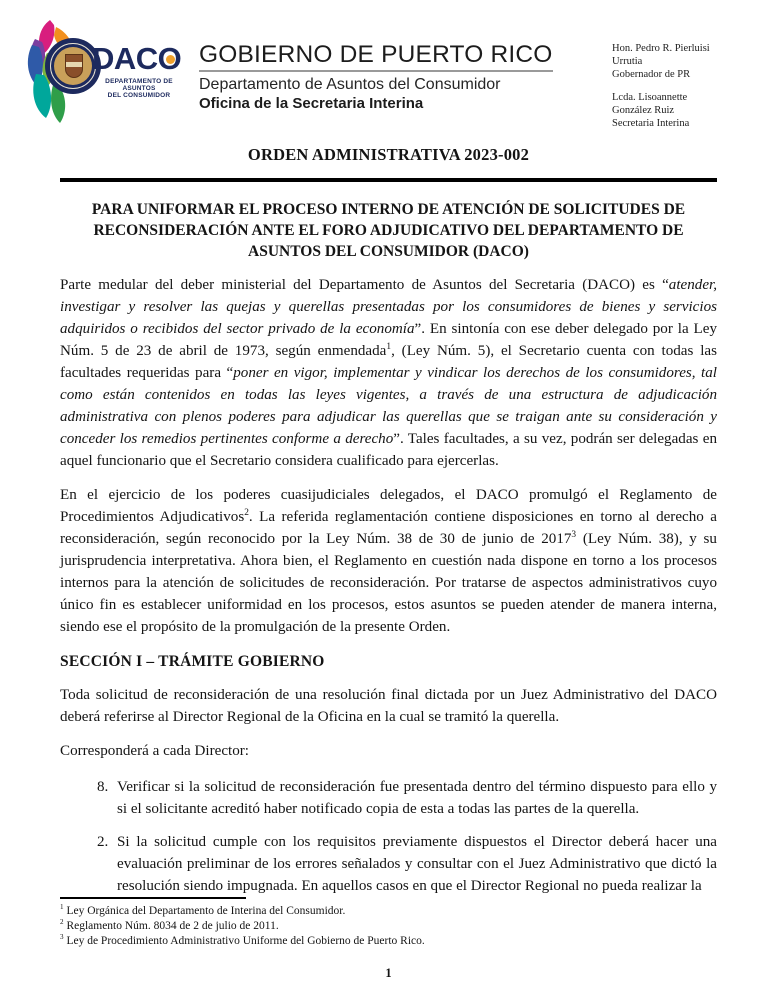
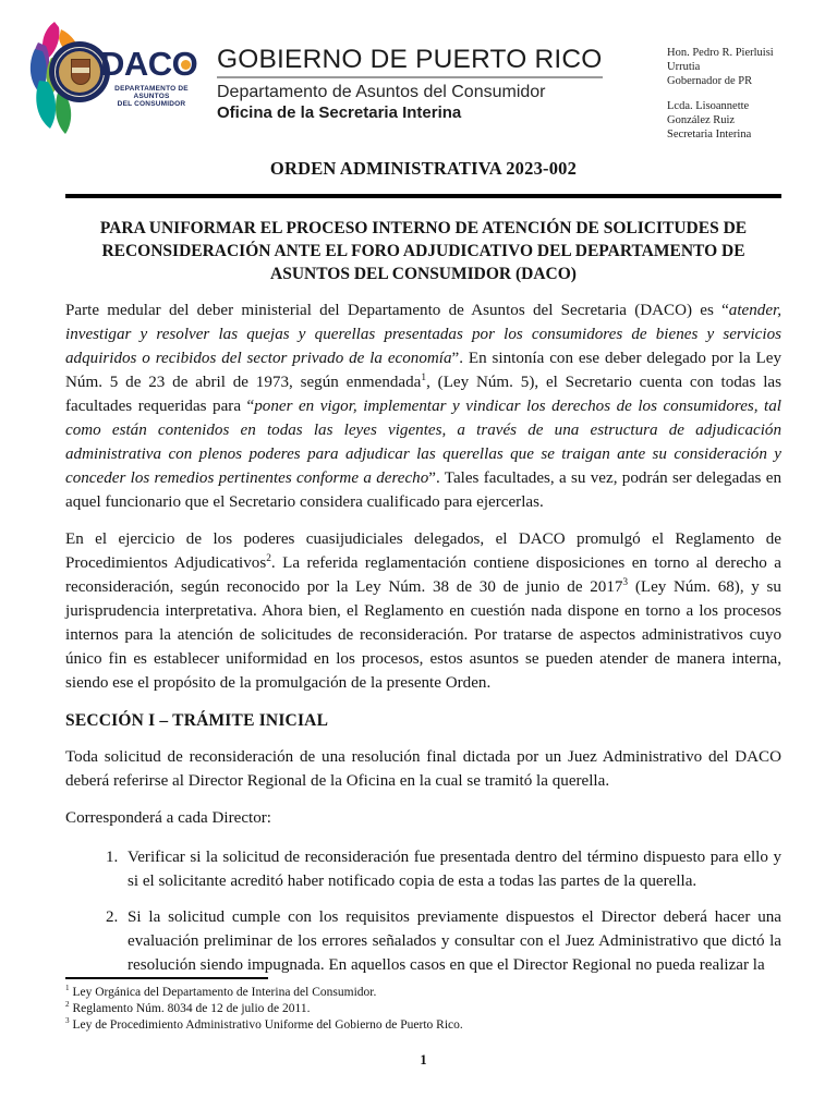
  DACO
  GOBIERNO DE PUERTO RICO
  Departamento de Asuntos del Consumidor
  Oficina de la Secretaria Interina
  Hon. Pedro R. Pierluisi Urrutia
  Gobernador de PR
  Lcda. Lisoannette González Ruiz
  Secretaria Interina
  ORDEN ADMINISTRATIVA 2023-002
  PARA UNIFORMAR EL PROCESO INTERNO DE ATENCIÓN DE SOLICITUDES DE RECONSIDERACIÓN ANTE EL FORO ADJUDICATIVO DEL DEPARTAMENTO DE ASUNTOS DEL CONSUMIDOR (DACO)
  Parte medular del deber ministerial del Departamento de Asuntos del Secretaria (DACO) es “atender, investigar y resolver las quejas y querellas presentadas por los consumidores de bienes y servicios adquiridos o recibidos del sector privado de la economía”. En sintonía con ese deber delegado por la Ley Núm. 5 de 23 de abril de 1973, según enmendada1, (Ley Núm. 5), el Secretario cuenta con todas las facultades requeridas para “poner en vigor, implementar y vindicar los derechos de los consumidores, tal como están contenidos en todas las leyes vigentes, a través de una estructura de adjudicación administrativa con plenos poderes para adjudicar las querellas que se traigan ante su consideración y conceder los remedios pertinentes conforme a derecho”. Tales facultades, a su vez, podrán ser delegadas en aquel funcionario que el Secretario considera cualificado para ejercerlas.
- En el ejercicio de los poderes cuasijudiciales delegados, el DACO promulgó el Reglamento de Procedimientos Adjudicativos2. La referida reglamentación contiene disposiciones en torno al derecho a reconsideración, según reconocido por la Ley Núm. 38 de 30 de junio de 20173 (Ley Núm. 38), y su jurisprudencia interpretativa. Ahora bien, el Reglamento en cuestión nada dispone en torno a los procesos internos para la atención de solicitudes de reconsideración. Por tratarse de aspectos administrativos cuyo único fin es establecer uniformidad en los procesos, estos asuntos se pueden atender de manera interna, siendo ese el propósito de la promulgación de la presente Orden.
+ En el ejercicio de los poderes cuasijudiciales delegados, el DACO promulgó el Reglamento de Procedimientos Adjudicativos2. La referida reglamentación contiene disposiciones en torno al derecho a reconsideración, según reconocido por la Ley Núm. 38 de 30 de junio de 20173 (Ley Núm. 68), y su jurisprudencia interpretativa. Ahora bien, el Reglamento en cuestión nada dispone en torno a los procesos internos para la atención de solicitudes de reconsideración. Por tratarse de aspectos administrativos cuyo único fin es establecer uniformidad en los procesos, estos asuntos se pueden atender de manera interna, siendo ese el propósito de la promulgación de la presente Orden.
- SECCIÓN I – TRÁMITE GOBIERNO
+ SECCIÓN I – TRÁMITE INICIAL
  Toda solicitud de reconsideración de una resolución final dictada por un Juez Administrativo del DACO deberá referirse al Director Regional de la Oficina en la cual se tramitó la querella.
  Corresponderá a cada Director:
- 8.
+ 1.
  Verificar si la solicitud de reconsideración fue presentada dentro del término dispuesto para ello y si el solicitante acreditó haber notificado copia de esta a todas las partes de la querella.
  2.
  Si la solicitud cumple con los requisitos previamente dispuestos el Director deberá hacer una evaluación preliminar de los errores señalados y consultar con el Juez Administrativo que dictó la resolución siendo impugnada. En aquellos casos en que el Director Regional no pueda realizar la
  1 Ley Orgánica del Departamento de Interina del Consumidor.
- 2 Reglamento Núm. 8034 de 2 de julio de 2011.
+ 2 Reglamento Núm. 8034 de 12 de julio de 2011.
  3 Ley de Procedimiento Administrativo Uniforme del Gobierno de Puerto Rico.
  1
